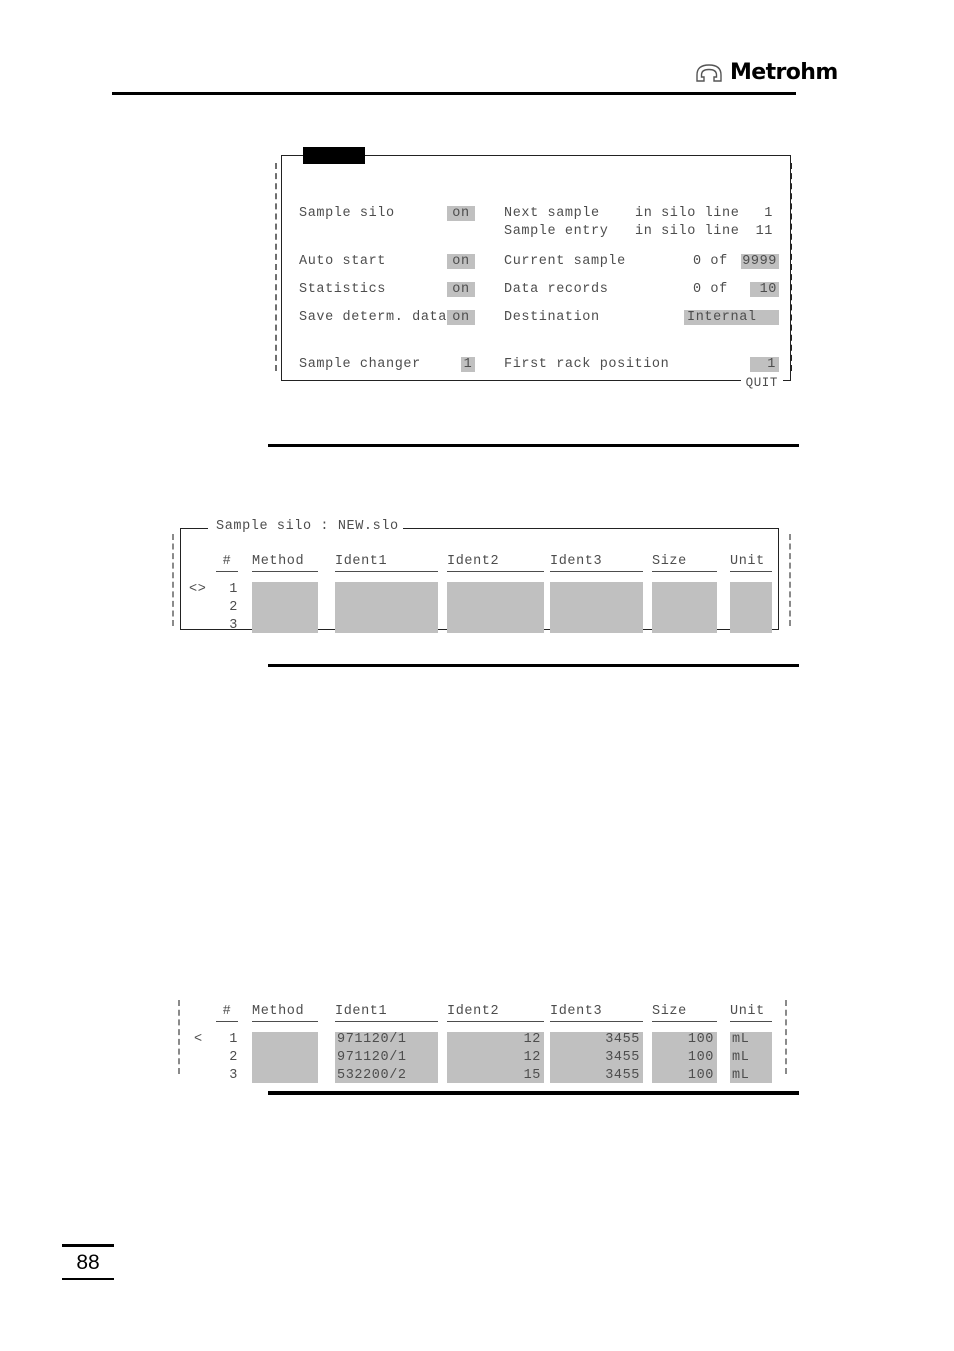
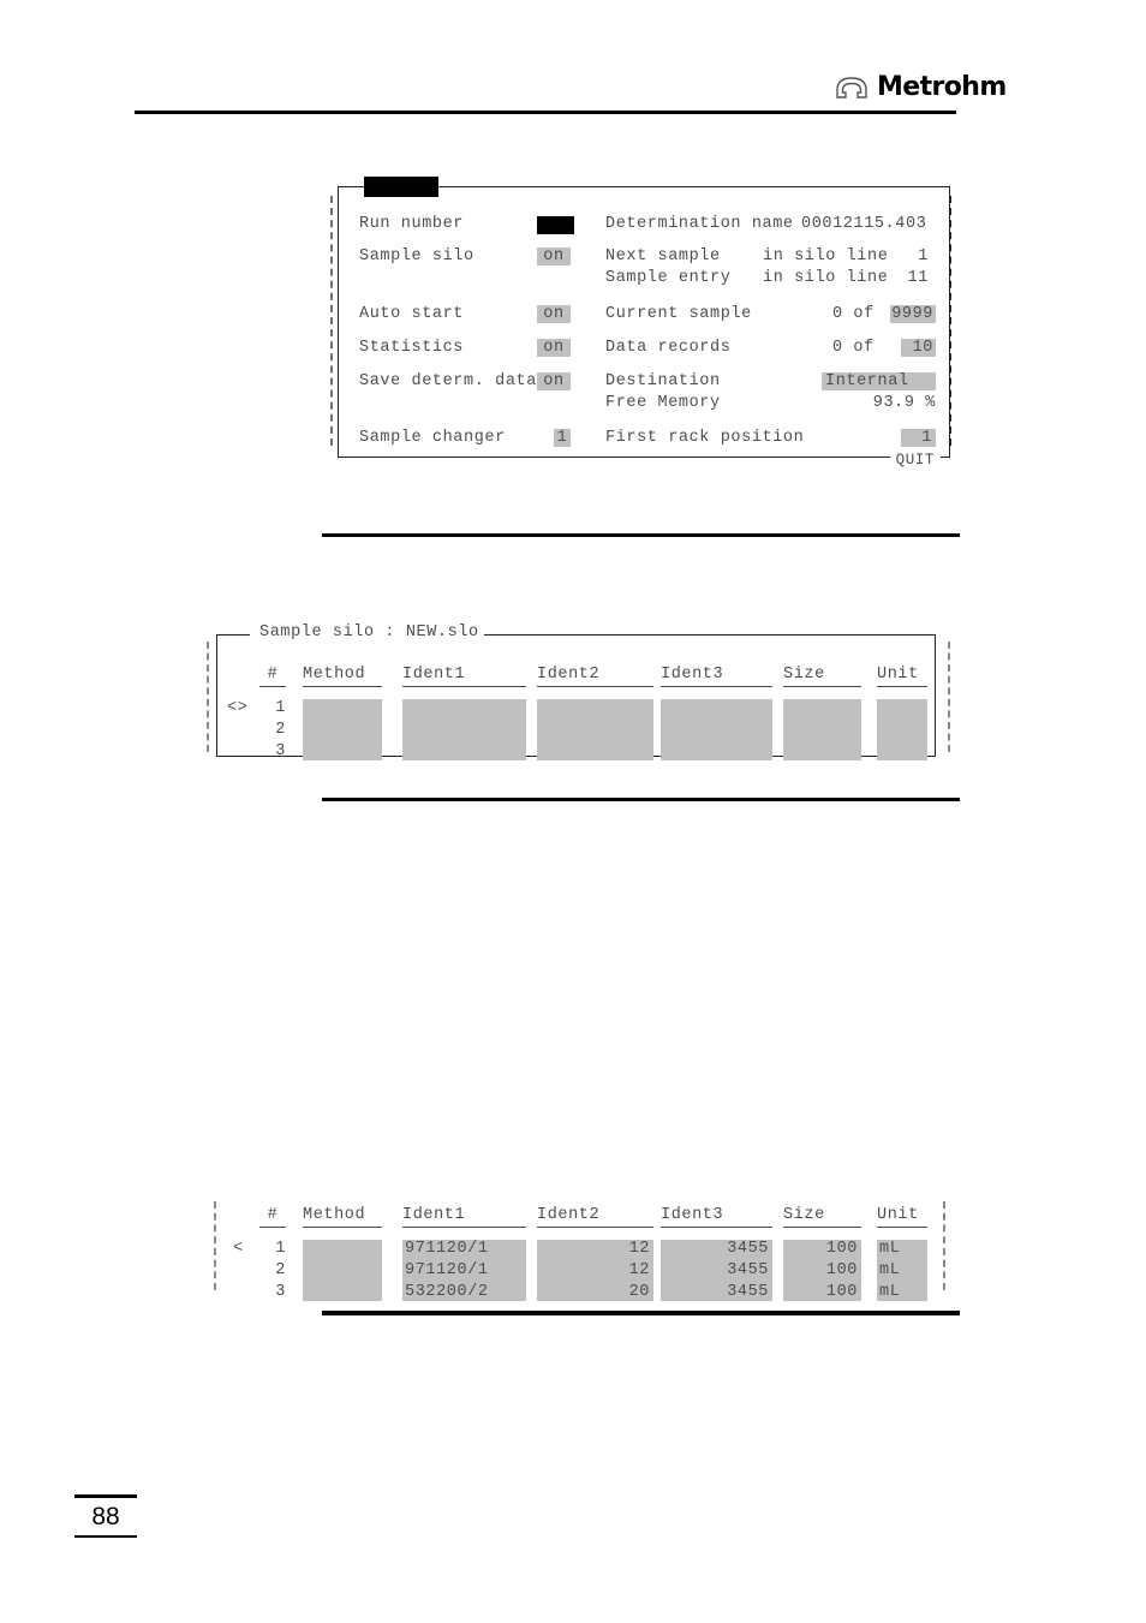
  Metrohm
  QUIT
+ Run number
+ Determination name
+ 00012115.403
  Sample silo
  on
  Next sample
  in silo line
  1
  Sample entry
  in silo line
  11
  Auto start
  on
  Current sample
  0 of
  9999
  Statistics
  on
  Data records
  0 of
  10
  Save determ. data
  on
  Destination
  Internal
+ Free Memory
+ 93.9 %
  Sample changer
  1
  First rack position
  1
  Sample silo : NEW.slo
  #
  Method
  Ident1
  Ident2
  Ident3
  Size
  Unit
  <>
  1
  2
  3
  #
  Method
  Ident1
  Ident2
  Ident3
  Size
  Unit
  <
  1
  971120/1
  12
  3455
  100
  mL
  2
  971120/1
  12
  3455
  100
  mL
  3
  532200/2
- 15
+ 20
  3455
  100
  mL
  88
